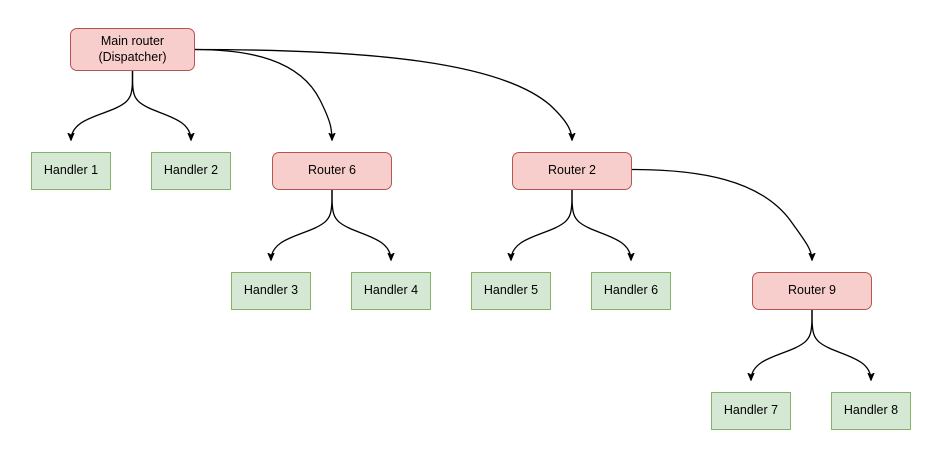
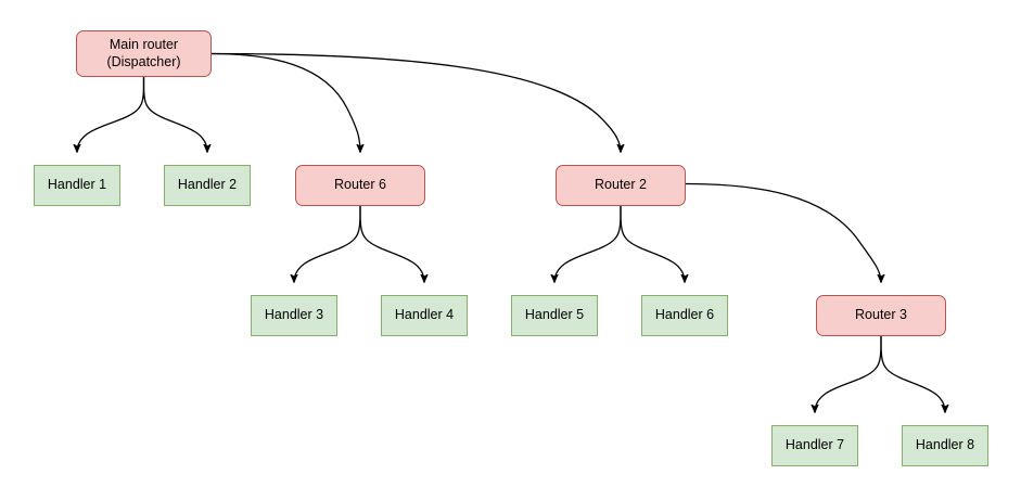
  Main router
  (Dispatcher)
  Handler 1
  Handler 2
  Router 6
  Router 2
  Handler 3
  Handler 4
  Handler 5
  Handler 6
- Router 9
+ Router 3
  Handler 7
  Handler 8
